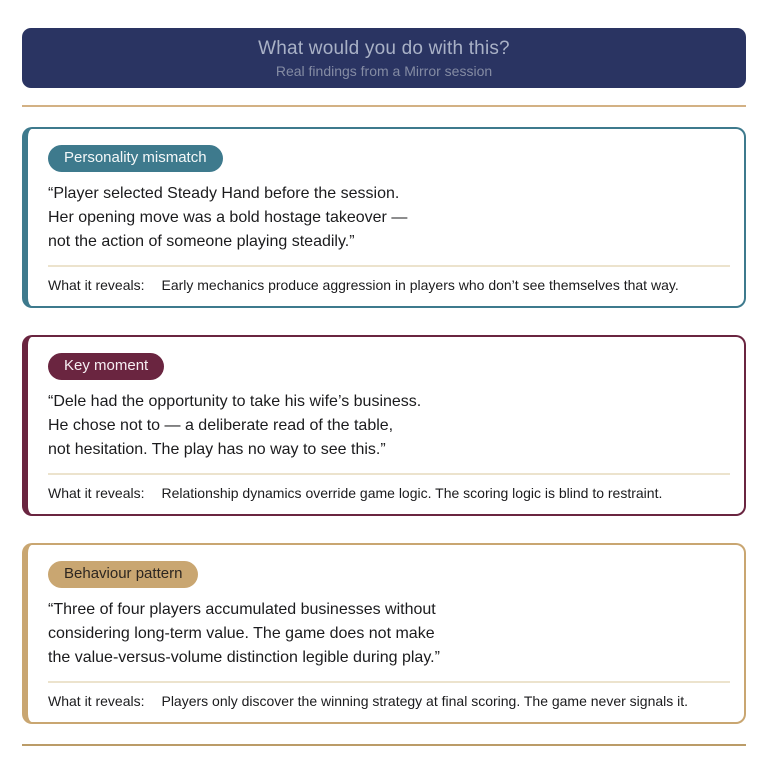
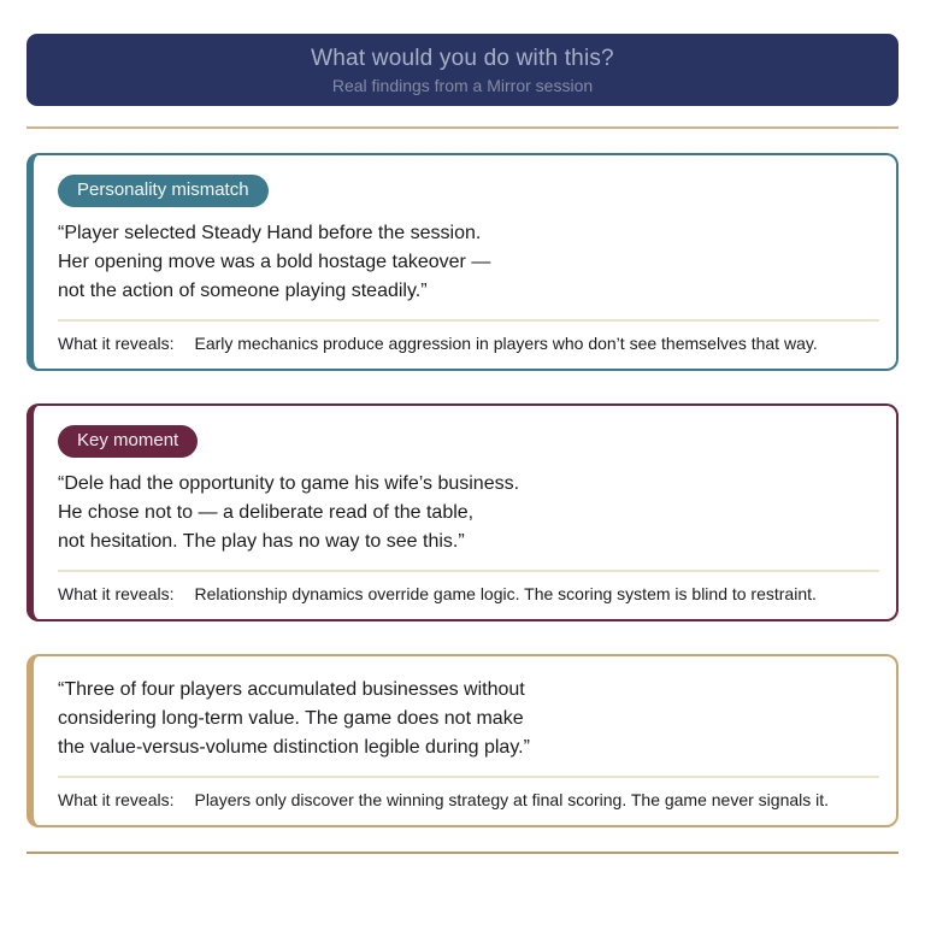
  What would you do with this?
  Real findings from a Mirror session
  Personality mismatch
  “Player selected Steady Hand before the session.
  Her opening move was a bold hostage takeover —
  not the action of someone playing steadily.”
  What it reveals: Early mechanics produce aggression in players who don’t see themselves that way.
  Key moment
- “Dele had the opportunity to take his wife’s business.
+ “Dele had the opportunity to game his wife’s business.
  He chose not to — a deliberate read of the table,
  not hesitation. The play has no way to see this.”
- What it reveals: Relationship dynamics override game logic. The scoring logic is blind to restraint.
+ What it reveals: Relationship dynamics override game logic. The scoring system is blind to restraint.
- Behaviour pattern
  “Three of four players accumulated businesses without
  considering long-term value. The game does not make
  the value-versus-volume distinction legible during play.”
  What it reveals: Players only discover the winning strategy at final scoring. The game never signals it.
